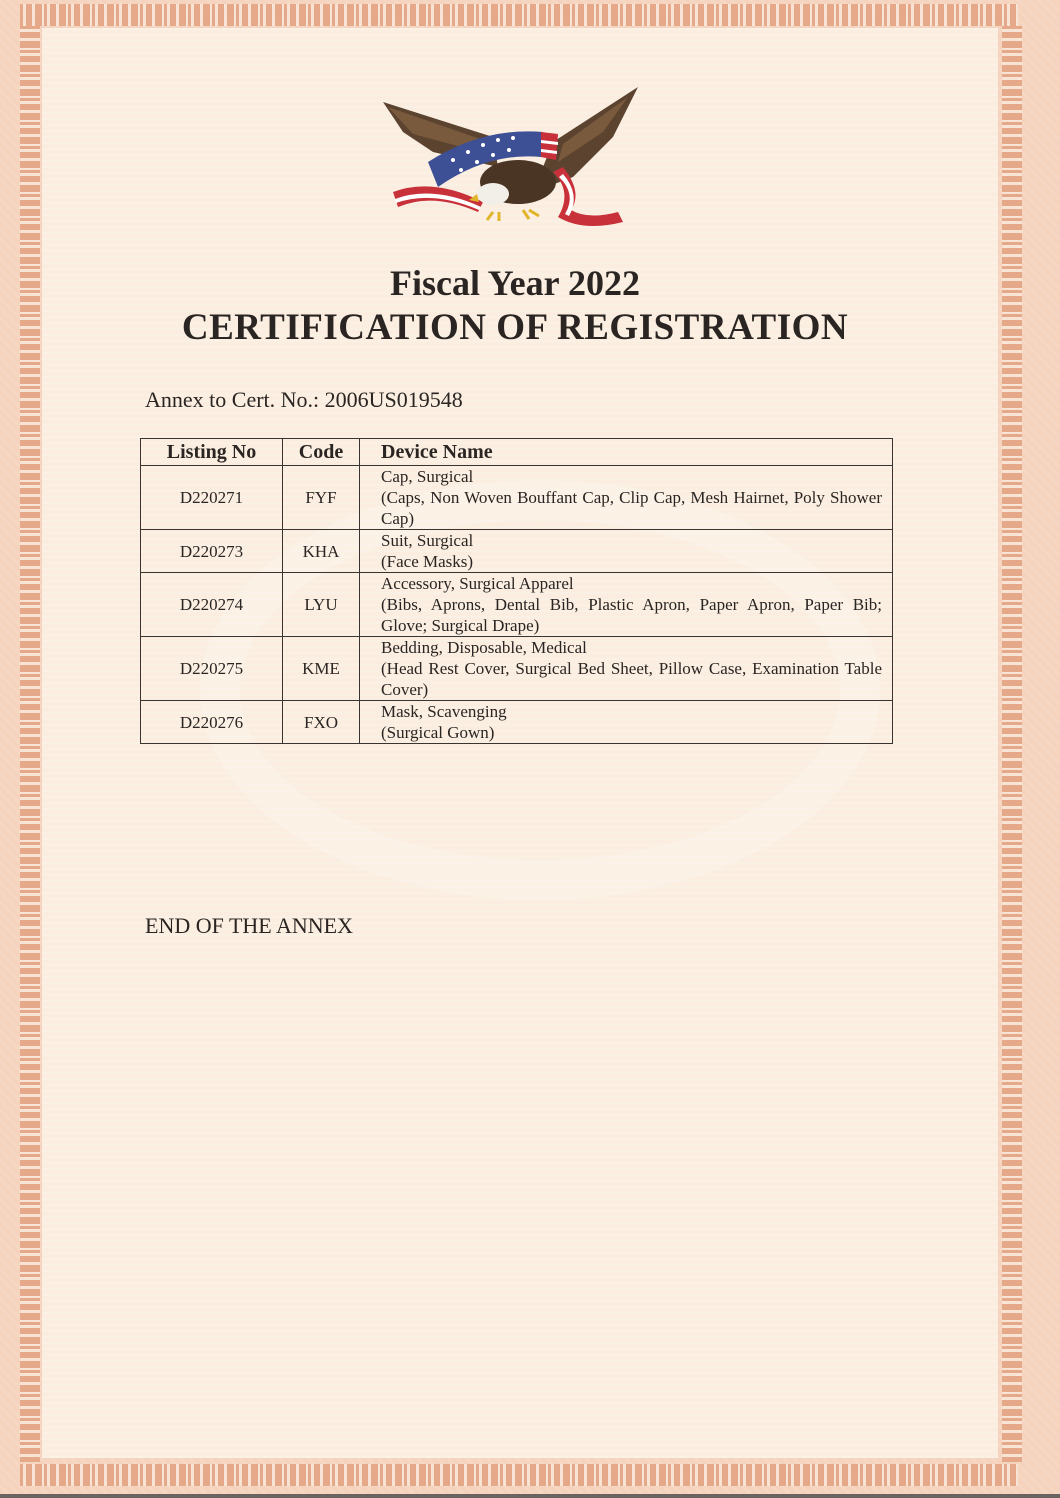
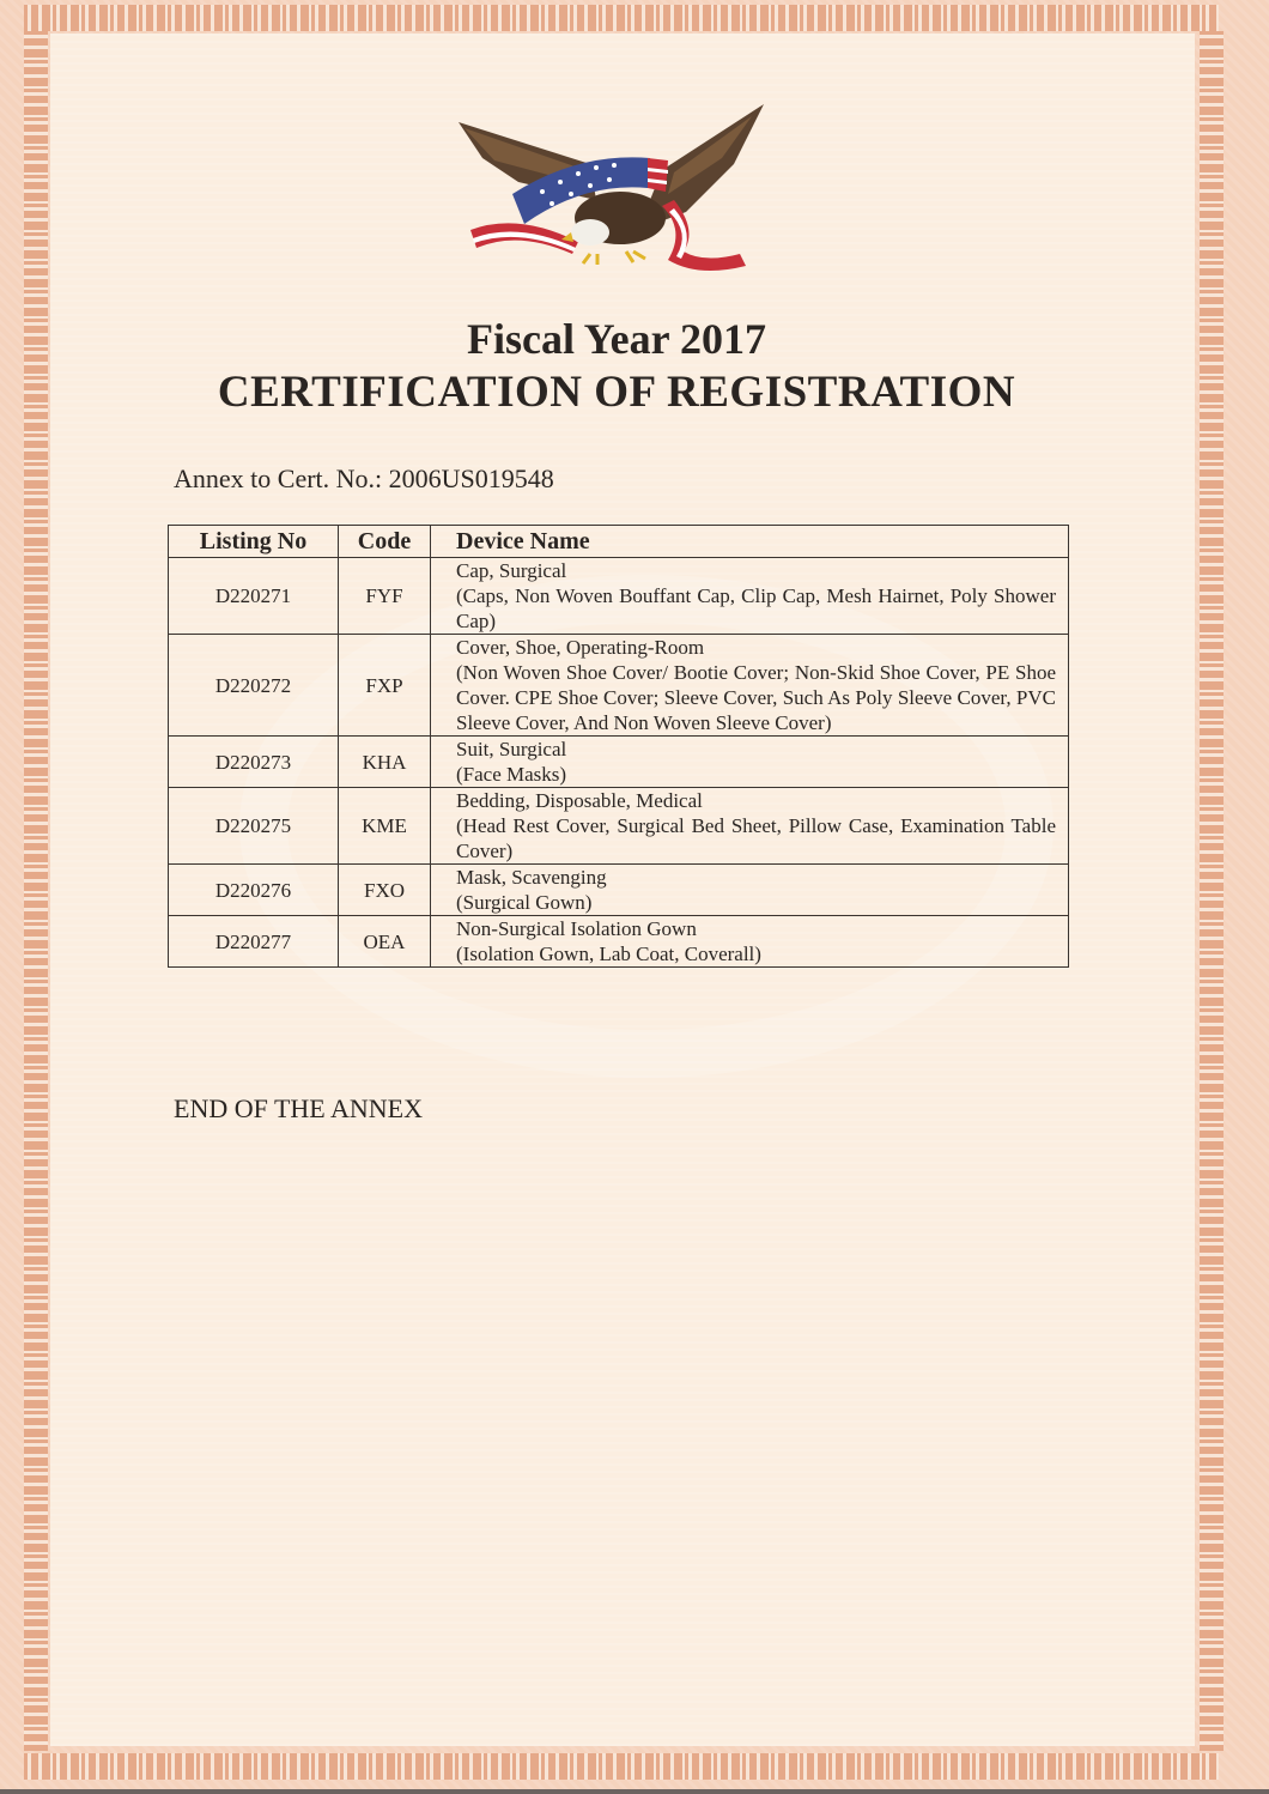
- Fiscal Year 2022
+ Fiscal Year 2017
  CERTIFICATION OF REGISTRATION
  Annex to Cert. No.: 2006US019548
  Listing No	Code	Device Name
  D220271	FYF	Cap, Surgical (Caps, Non Woven Bouffant Cap, Clip Cap, Mesh Hairnet, Poly Shower Cap)
+ D220272	FXP	Cover, Shoe, Operating-Room (Non Woven Shoe Cover/ Bootie Cover; Non-Skid Shoe Cover, PE Shoe Cover. CPE Shoe Cover; Sleeve Cover, Such As Poly Sleeve Cover, PVC Sleeve Cover, And Non Woven Sleeve Cover)
  D220273	KHA	Suit, Surgical (Face Masks)
- D220274	LYU	Accessory, Surgical Apparel (Bibs, Aprons, Dental Bib, Plastic Apron, Paper Apron, Paper Bib; Glove; Surgical Drape)
  D220275	KME	Bedding, Disposable, Medical (Head Rest Cover, Surgical Bed Sheet, Pillow Case, Examination Table Cover)
  D220276	FXO	Mask, Scavenging (Surgical Gown)
+ D220277	OEA	Non-Surgical Isolation Gown (Isolation Gown, Lab Coat, Coverall)
  END OF THE ANNEX
